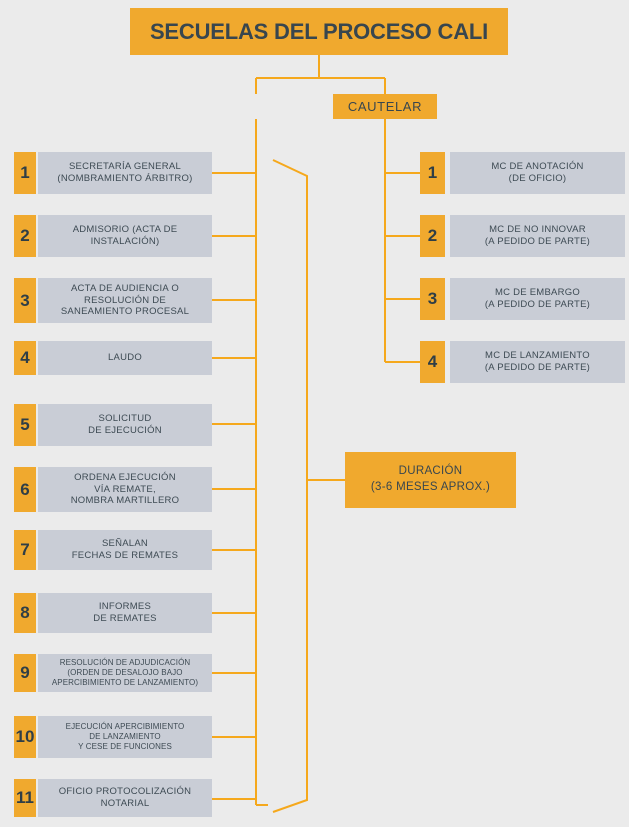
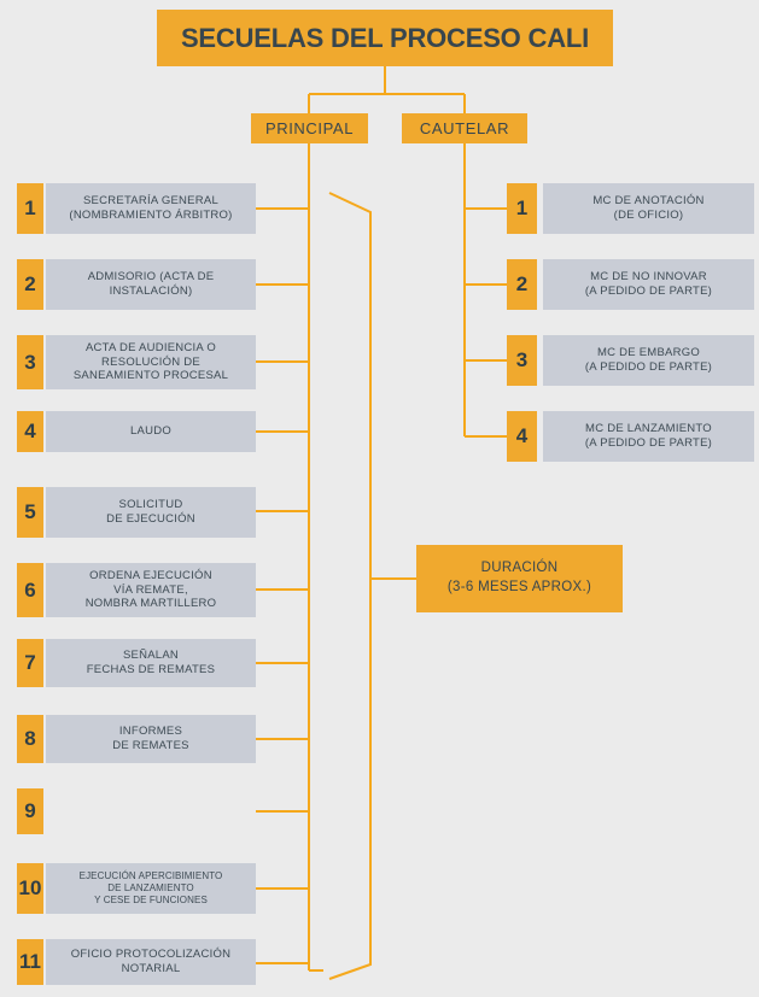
  SECUELAS DEL PROCESO CALI
+ PRINCIPAL
  CAUTELAR
  DURACIÓN
  (3-6 MESES APROX.)
  1
  SECRETARÍA GENERAL
  (NOMBRAMIENTO ÁRBITRO)
  2
  ADMISORIO (ACTA DE
  INSTALACIÓN)
  3
  ACTA DE AUDIENCIA O
  RESOLUCIÓN DE
  SANEAMIENTO PROCESAL
  4
  LAUDO
  5
  SOLICITUD
  DE EJECUCIÓN
  6
  ORDENA EJECUCIÓN
  VÍA REMATE,
  NOMBRA MARTILLERO
  7
  SEÑALAN
  FECHAS DE REMATES
  8
  INFORMES
  DE REMATES
  9
- RESOLUCIÓN DE ADJUDICACIÓN
- (ORDEN DE DESALOJO BAJO
- APERCIBIMIENTO DE LANZAMIENTO)
  10
  EJECUCIÓN APERCIBIMIENTO
  DE LANZAMIENTO
  Y CESE DE FUNCIONES
  11
  OFICIO PROTOCOLIZACIÓN
  NOTARIAL
  1
  MC DE ANOTACIÓN
  (DE OFICIO)
  2
  MC DE NO INNOVAR
  (A PEDIDO DE PARTE)
  3
  MC DE EMBARGO
  (A PEDIDO DE PARTE)
  4
  MC DE LANZAMIENTO
  (A PEDIDO DE PARTE)
